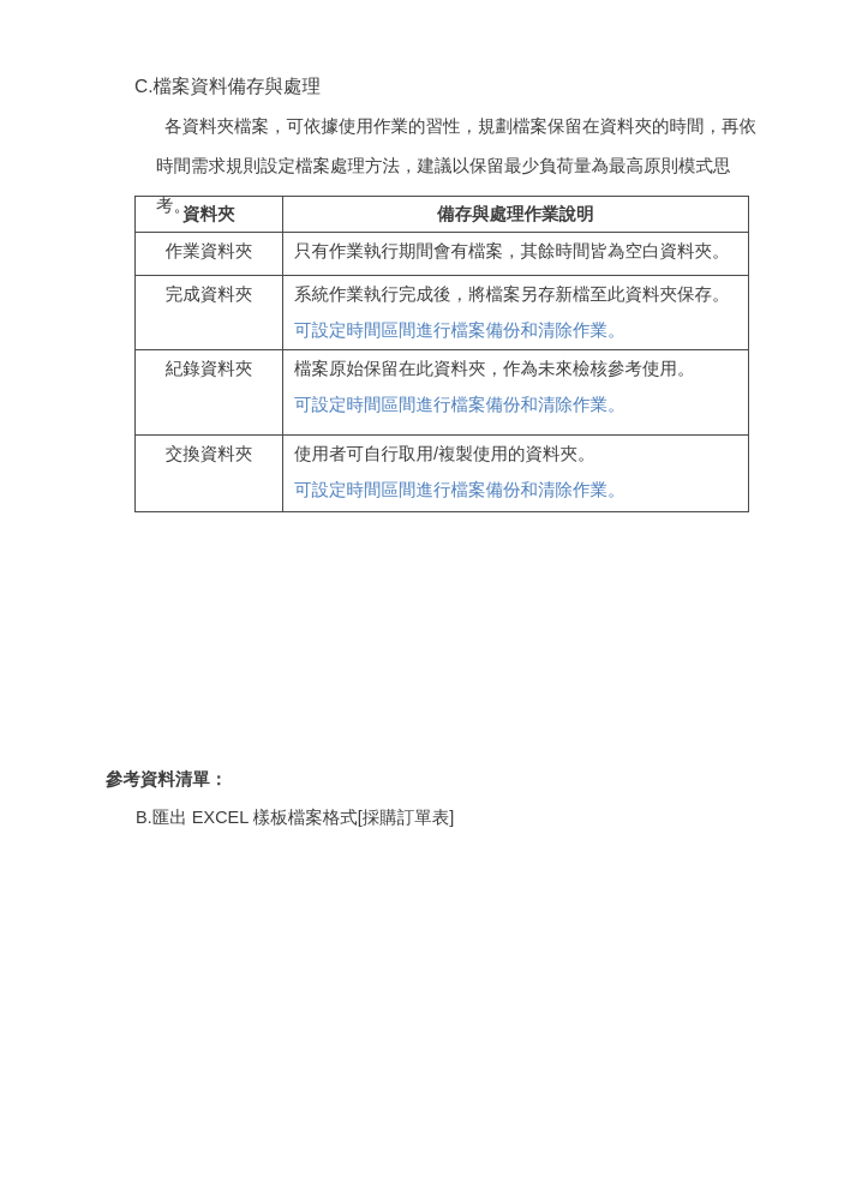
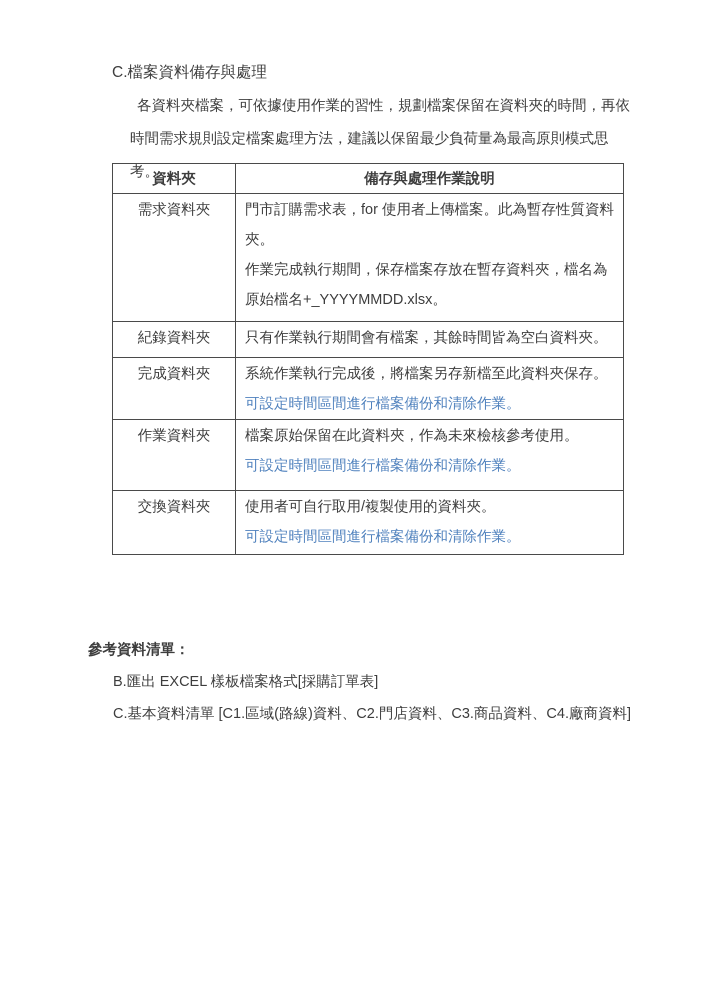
  C.檔案資料備存與處理
  各資料夾檔案，可依據使用作業的習性，規劃檔案保留在資料夾的時間，再依時間需求規則設定檔案處理方法，建議以保留最少負荷量為最高原則模式思考。
  資料夾	備存與處理作業說明
+ 需求資料夾	門市訂購需求表，for 使用者上傳檔案。此為暫存性質資料夾。 作業完成執行期間，保存檔案存放在暫存資料夾，檔名為原始檔名+_YYYYMMDD.xlsx。
- 作業資料夾	只有作業執行期間會有檔案，其餘時間皆為空白資料夾。
+ 紀錄資料夾	只有作業執行期間會有檔案，其餘時間皆為空白資料夾。
  完成資料夾	系統作業執行完成後，將檔案另存新檔至此資料夾保存。 可設定時間區間進行檔案備份和清除作業。
- 紀錄資料夾	檔案原始保留在此資料夾，作為未來檢核參考使用。 可設定時間區間進行檔案備份和清除作業。
+ 作業資料夾	檔案原始保留在此資料夾，作為未來檢核參考使用。 可設定時間區間進行檔案備份和清除作業。
  交換資料夾	使用者可自行取用/複製使用的資料夾。 可設定時間區間進行檔案備份和清除作業。
  參考資料清單：
  B.匯出 EXCEL 樣板檔案格式[採購訂單表]
+ C.基本資料清單 [C1.區域(路線)資料、C2.門店資料、C3.商品資料、C4.廠商資料]
